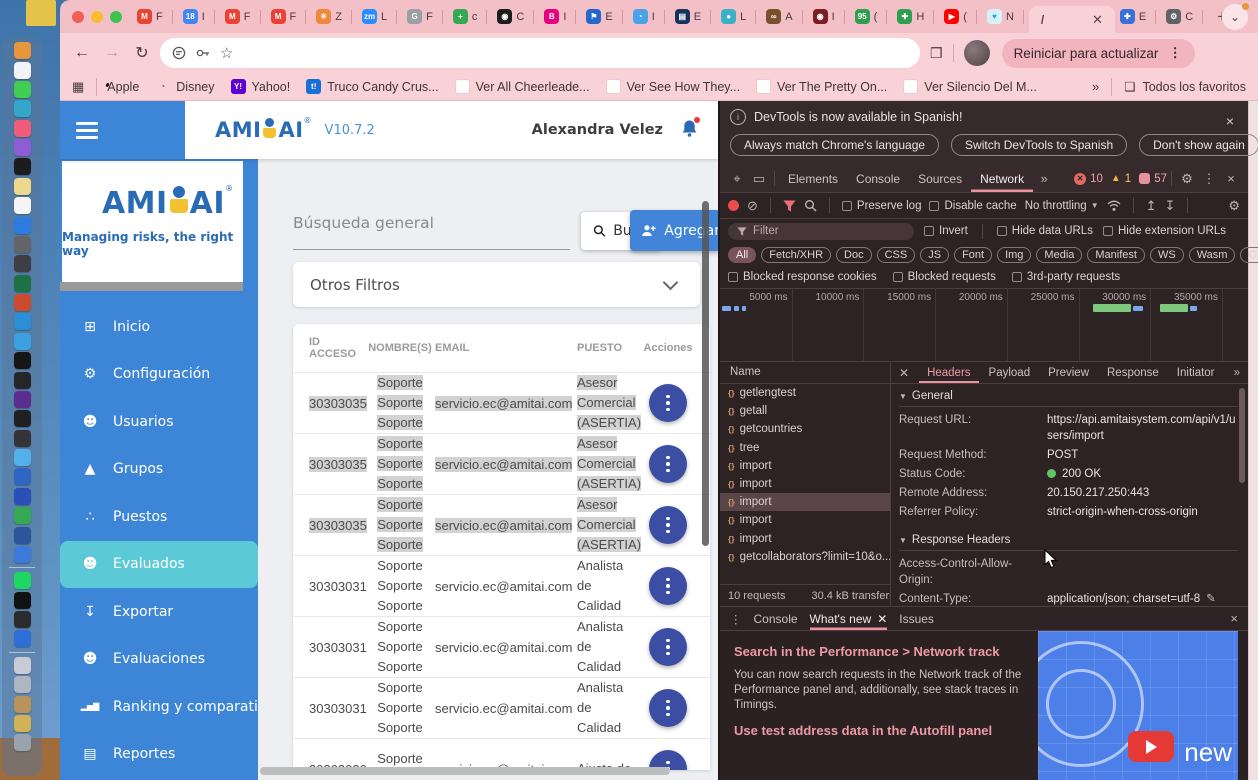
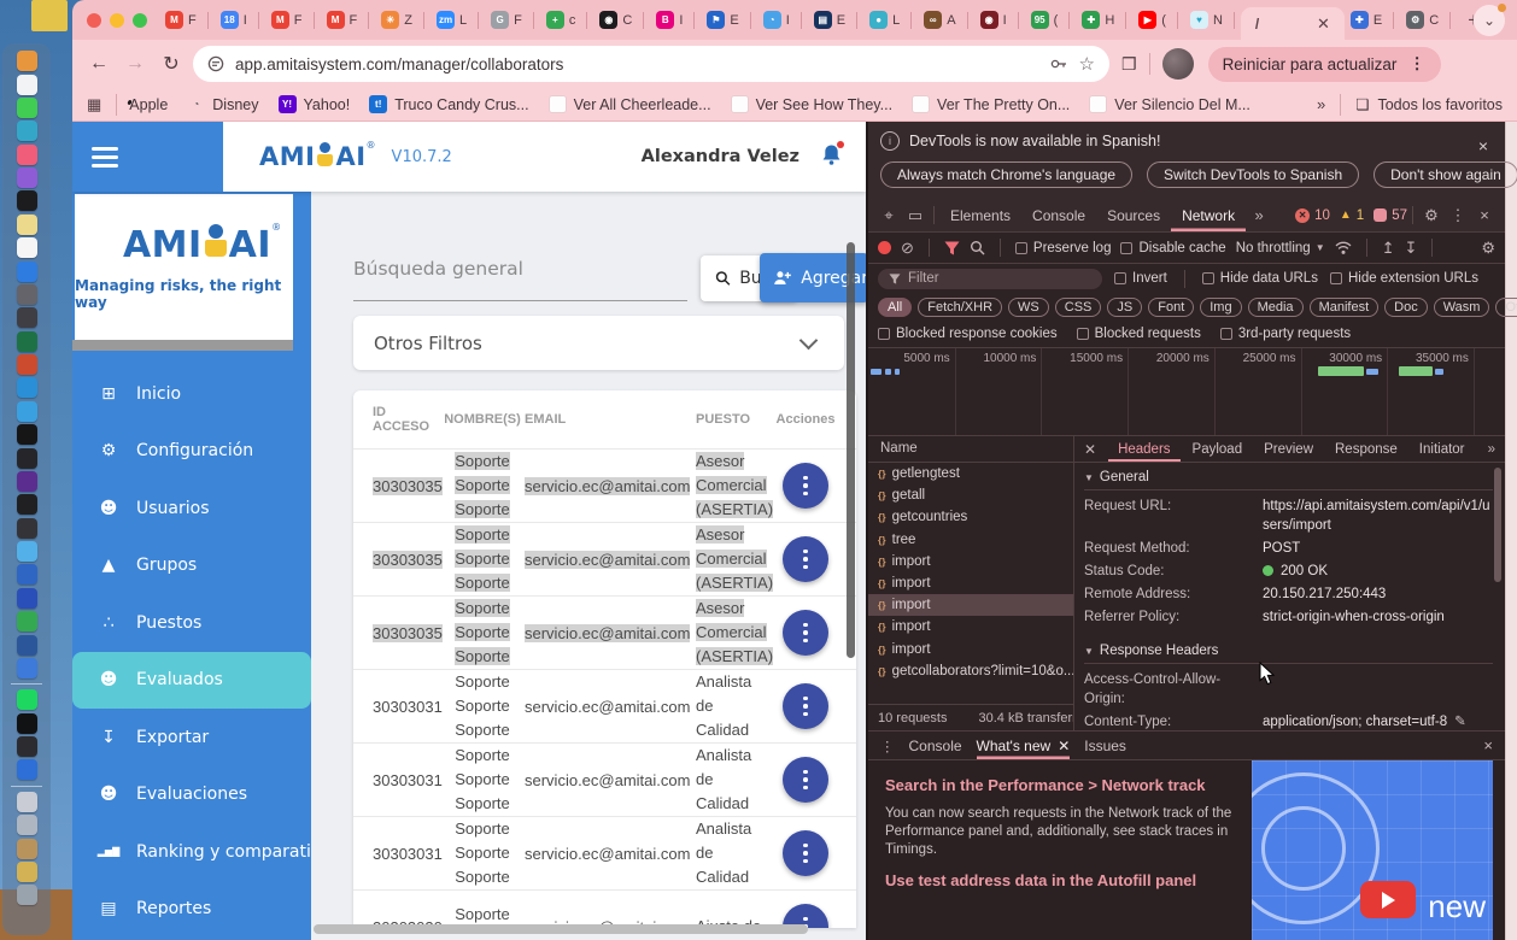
  M
  F
  18
  I
  M
  F
  M
  F
  ✳
  Z
  zm
  L
  G
  F
  +
  c
  ◉
  C
  B
  I
  ⚑
  E
  ◔
  I
  ▤
  E
  ●
  L
  ∞
  A
  ◉
  I
  95
  (
  ✚
  H
  ▶
  (
  ♥
  N
  /
  ✕
  ✚
  E
  ⚙
  C
  ⌄
  ←
  →
  ↻
+ app.amitaisystem.com/manager/collaborators
  ☆
  ❒
  Reiniciar para actualizar
  ⋮
  ▦
  Apple
  ◔
  Disney
  Y!
  Yahoo!
  t!
  Truco Candy Crus...
  Ver All Cheerleade...
  Ver See How They...
  Ver The Pretty On...
  Ver Silencio Del M...
  »
  ❏
  Todos los favoritos
  AMI
  AI
  ®
  V10.7.2
  Alexandra Velez
  AMI
  AI
  ®
  Managing risks, the right way
  ⊞
  Inicio
  ⚙
  Configuración
  ☻
  Usuarios
  ▲
  Grupos
  ∴
  Puestos
  ☻
  Evaluados
  ↧
  Exportar
  ☻
  Evaluaciones
  ▂▅▇
  Ranking y comparati
  ▤
  Reportes
  Búsqueda general
  Agregar
  Otros Filtros
  ID ACCESO
  NOMBRE(S)
  EMAIL
  PUESTO
  Acciones
  30303035
  Soporte
  Soporte
  Soporte
  servicio.ec@amitai.com
  Asesor
  Comercial
  (ASERTIA)
  30303035
  Soporte
  Soporte
  Soporte
  servicio.ec@amitai.com
  Asesor
  Comercial
  (ASERTIA)
  30303035
  Soporte
  Soporte
  Soporte
  servicio.ec@amitai.com
  Asesor
  Comercial
  (ASERTIA)
  30303031
  Soporte
  Soporte
  Soporte
  servicio.ec@amitai.com
  Analista
  de
  Calidad
  30303031
  Soporte
  Soporte
  Soporte
  servicio.ec@amitai.com
  Analista
  de
  Calidad
  30303031
  Soporte
  Soporte
  Soporte
  servicio.ec@amitai.com
  Analista
  de
  Calidad
  Soporte
  i
  DevTools is now available in Spanish!
  ×
  Always match Chrome's language
  Switch DevTools to Spanish
  Don't show again
  ⌖
  ▭
  Elements
  Console
  Sources
  Network
  »
  ✕
  10
  ▲
  1
  57
  ⚙
  ⋮
  ×
  ⊘
  Preserve log
  Disable cache
  No throttling
  ▼
  ↥
  ↧
  ⚙
  Filter
  Invert
  Hide data URLs
  Hide extension URLs
  All
  Fetch/XHR
- Doc
+ WS
  CSS
  JS
  Font
  Img
  Media
  Manifest
- WS
+ Doc
  Wasm
  Blocked response cookies
  Blocked requests
  3rd-party requests
  5000 ms
  10000 ms
  15000 ms
  20000 ms
  25000 ms
  30000 ms
  35000 ms
  Name
  {}
  getlengtest
  {}
  getall
  {}
  getcountries
  {}
  tree
  {}
  import
  {}
  import
  {}
  import
  {}
  import
  {}
  import
  {}
  getcollaborators?limit=10&o...
  10 requests
  30.4 kB transfer
  ✕
  Headers
  Payload
  Preview
  Response
  Initiator
  »
  ▼ General
  Request URL:
  https://api.amitaisystem.com/api/v1/users/import
  Request Method:
  POST
  Status Code:
  200 OK
  Remote Address:
  20.150.217.250:443
  Referrer Policy:
  strict-origin-when-cross-origin
  ▼ Response Headers
  Access-Control-Allow-Origin:
  Content-Type:
  application/json; charset=utf-8 ✎
  ⋮
  Console
  What's new
  ✕
  Issues
  ×
  Search in the Performance > Network track
  You can now search requests in the Network track of the Performance panel and, additionally, see stack traces in Timings.
  Use test address data in the Autofill panel
  new
